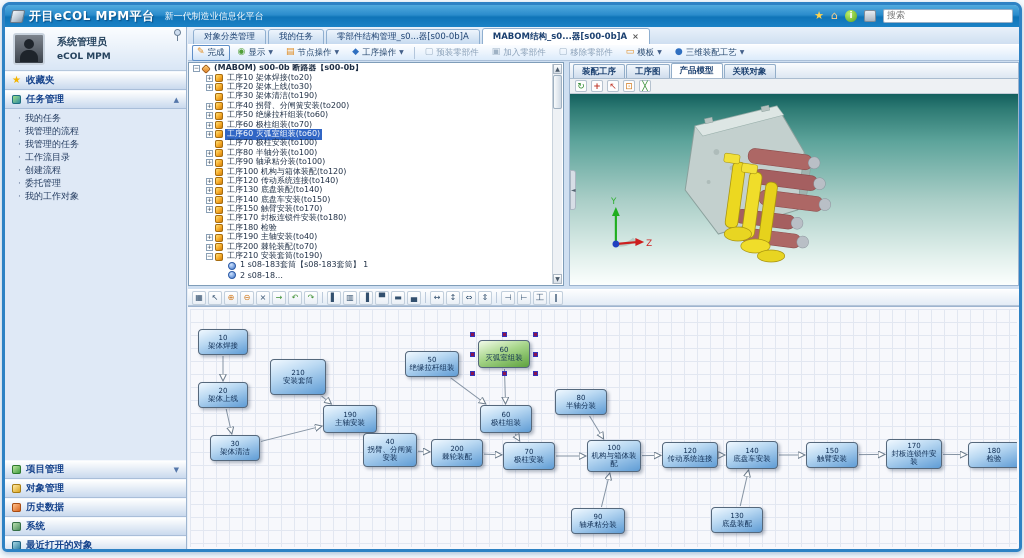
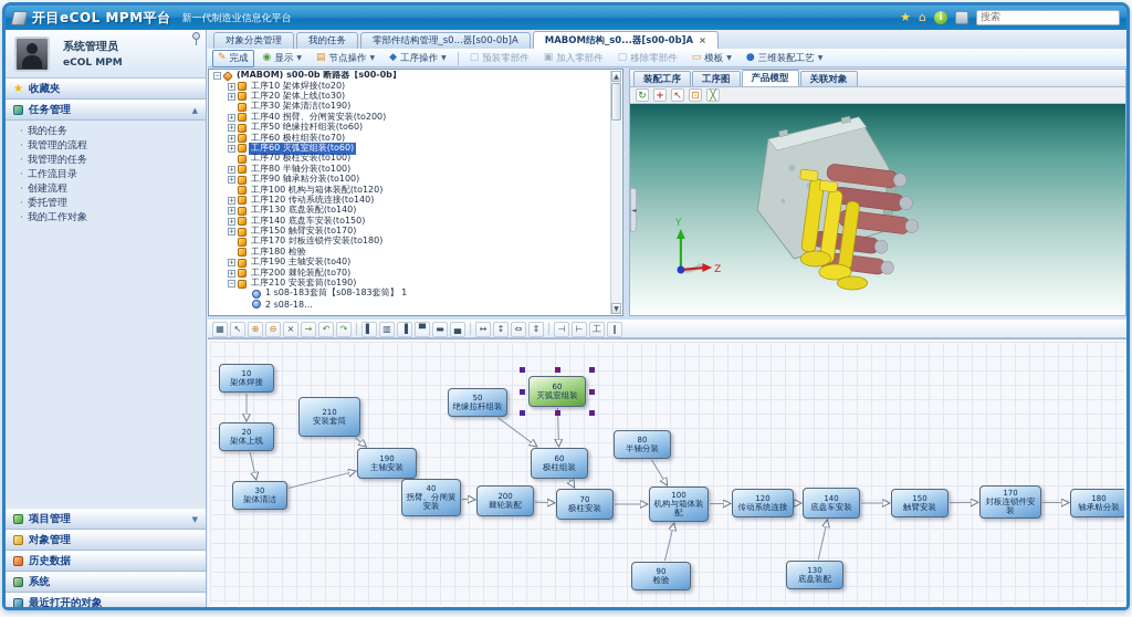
  开目eCOL MPM平台
  新一代制造业信息化平台
  ★
  ⌂
  i
  搜索
  系统管理员
  eCOL MPM
  ★
  收藏夹
  任务管理
  ▲
  我的任务
  我管理的流程
  我管理的任务
  工作流目录
  创建流程
  委托管理
  我的工作对象
  项目管理
  ▼
  对象管理
  历史数据
  系统
  最近打开的对象
  对象分类管理
  我的任务
  零部件结构管理_s0...器[s00-0b]A
  MABOM结构_s0...器[s00-0b]A ×
  ✎
  完成
  ◉
  显示
  ▤
  节点操作
  ◆
  工序操作
  ▢
  预装零部件
  ▣
  加入零部件
  ▢
  移除零部件
  ▭
  模板
  ●
  三维装配工艺
  (MABOM) s00-0b 断路器【s00-0b】
  工序10 架体焊接(to20)
  工序20 架体上线(to30)
  工序30 架体清洁(to190)
  工序40 拐臂、分闸簧安装(to200)
  工序50 绝缘拉杆组装(to60)
  工序60 极柱组装(to70)
  工序60 灭弧室组装(to60)
  工序70 极柱安装(to100)
  工序80 半轴分装(to100)
  工序90 轴承粘分装(to100)
  工序100 机构与箱体装配(to120)
  工序120 传动系统连接(to140)
  工序130 底盘装配(to140)
  工序140 底盘车安装(to150)
  工序150 触臂安装(to170)
  工序170 封板连锁件安装(to180)
  工序180 检验
  工序190 主轴安装(to40)
  工序200 棘轮装配(to70)
  工序210 安装套筒(to190)
  1 s08-183套筒【s08-183套筒】 1
  2 s08-18…
  装配工序
  工序图
  产品模型
  关联对象
  ↻
  +
  ↖
  ⊡
  ╳
  Y
  Z
  ▦
  ↖
  ⊕
  ⊖
  ×
  →
  ↶
  ↷
  ▌
  ▥
  ▐
  ▀
  ▬
  ▄
  ↔
  ↕
  ⇔
  ⇕
  ⊣
  ⊢
  工
  ‖
  10
  架体焊接
  20
  架体上线
  30
  架体清洁
  210
  安装套筒
  190
  主轴安装
  40
  拐臂、分闸簧安装
  200
  棘轮装配
  50
  绝缘拉杆组装
  60
  灭弧室组装
  60
  极柱组装
  70
  极柱安装
  80
  半轴分装
  100
  机构与箱体装配
  90
- 轴承粘分装
+ 检验
  120
  传动系统连接
  底盘装配
  140
  底盘车安装
  150
  触臂安装
  170
  封板连锁件安装
  180
- 检验
+ 轴承粘分装
